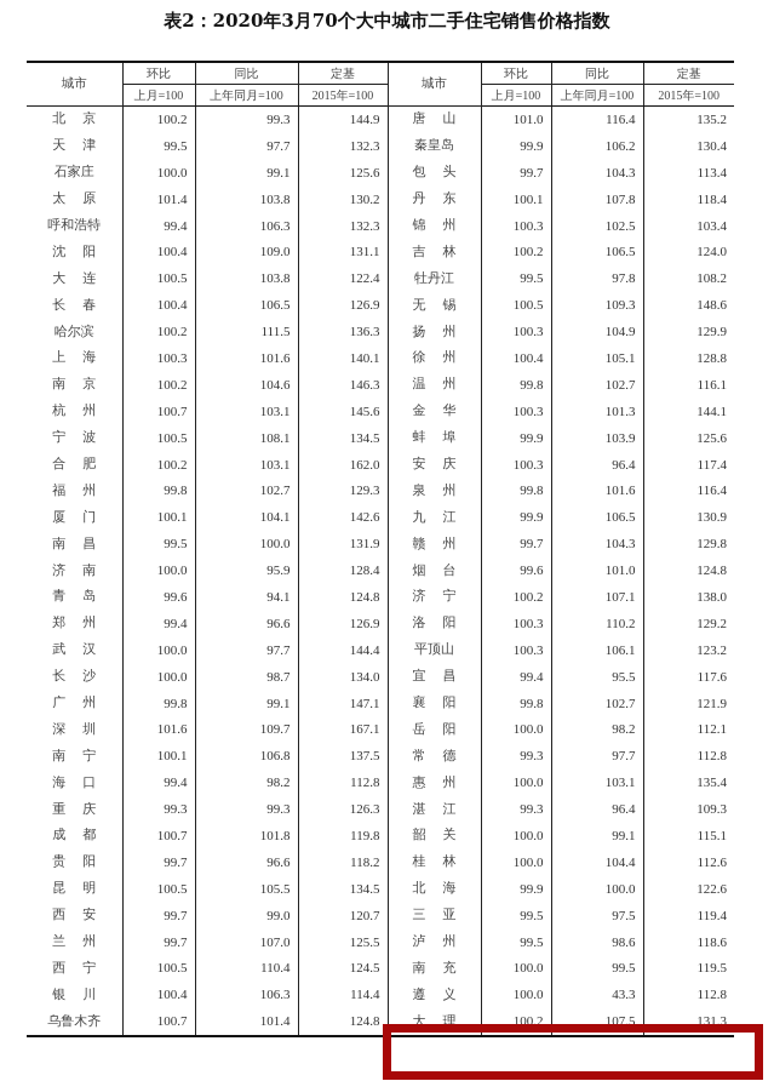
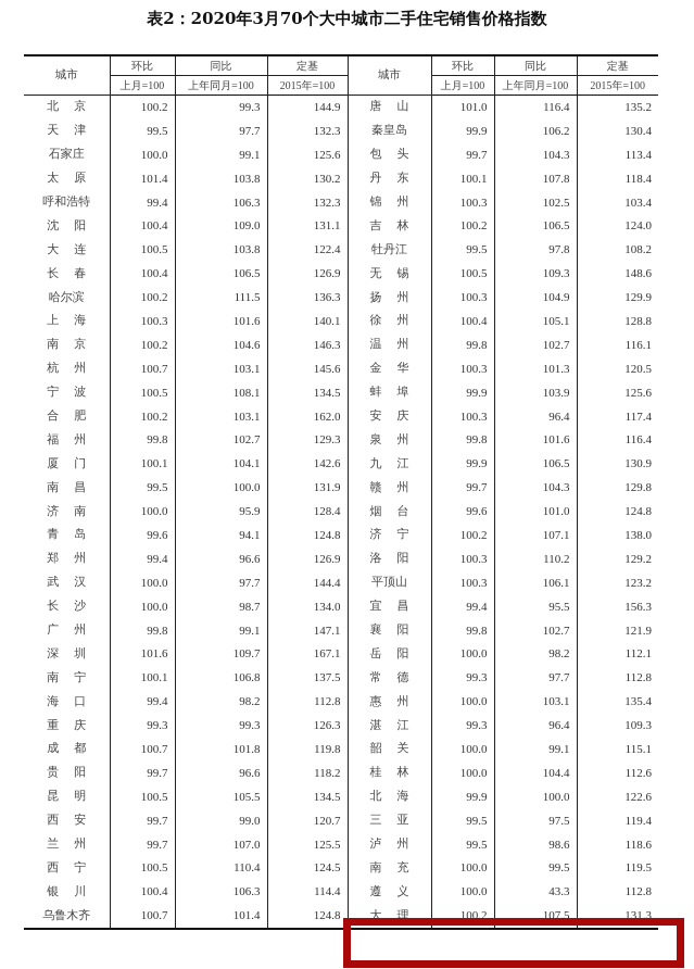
  表2：2020年3月70个大中城市二手住宅销售价格指数
  城市	环比	同比	定基	城市	环比	同比	定基
  上月=100	上年同月=100	2015年=100	上月=100	上年同月=100	2015年=100
  北 京	100.2	99.3	144.9	唐 山	101.0	116.4	135.2
  天 津	99.5	97.7	132.3	秦皇岛	99.9	106.2	130.4
  石家庄	100.0	99.1	125.6	包 头	99.7	104.3	113.4
  太 原	101.4	103.8	130.2	丹 东	100.1	107.8	118.4
  呼和浩特	99.4	106.3	132.3	锦 州	100.3	102.5	103.4
  沈 阳	100.4	109.0	131.1	吉 林	100.2	106.5	124.0
  大 连	100.5	103.8	122.4	牡丹江	99.5	97.8	108.2
  长 春	100.4	106.5	126.9	无 锡	100.5	109.3	148.6
  哈尔滨	100.2	111.5	136.3	扬 州	100.3	104.9	129.9
  上 海	100.3	101.6	140.1	徐 州	100.4	105.1	128.8
  南 京	100.2	104.6	146.3	温 州	99.8	102.7	116.1
- 杭 州	100.7	103.1	145.6	金 华	100.3	101.3	144.1
+ 杭 州	100.7	103.1	145.6	金 华	100.3	101.3	120.5
  宁 波	100.5	108.1	134.5	蚌 埠	99.9	103.9	125.6
  合 肥	100.2	103.1	162.0	安 庆	100.3	96.4	117.4
  福 州	99.8	102.7	129.3	泉 州	99.8	101.6	116.4
  厦 门	100.1	104.1	142.6	九 江	99.9	106.5	130.9
  南 昌	99.5	100.0	131.9	赣 州	99.7	104.3	129.8
  济 南	100.0	95.9	128.4	烟 台	99.6	101.0	124.8
  青 岛	99.6	94.1	124.8	济 宁	100.2	107.1	138.0
  郑 州	99.4	96.6	126.9	洛 阳	100.3	110.2	129.2
  武 汉	100.0	97.7	144.4	平顶山	100.3	106.1	123.2
- 长 沙	100.0	98.7	134.0	宜 昌	99.4	95.5	117.6
+ 长 沙	100.0	98.7	134.0	宜 昌	99.4	95.5	156.3
  广 州	99.8	99.1	147.1	襄 阳	99.8	102.7	121.9
  深 圳	101.6	109.7	167.1	岳 阳	100.0	98.2	112.1
  南 宁	100.1	106.8	137.5	常 德	99.3	97.7	112.8
  海 口	99.4	98.2	112.8	惠 州	100.0	103.1	135.4
  重 庆	99.3	99.3	126.3	湛 江	99.3	96.4	109.3
  成 都	100.7	101.8	119.8	韶 关	100.0	99.1	115.1
  贵 阳	99.7	96.6	118.2	桂 林	100.0	104.4	112.6
  昆 明	100.5	105.5	134.5	北 海	99.9	100.0	122.6
  西 安	99.7	99.0	120.7	三 亚	99.5	97.5	119.4
  兰 州	99.7	107.0	125.5	泸 州	99.5	98.6	118.6
  西 宁	100.5	110.4	124.5	南 充	100.0	99.5	119.5
  银 川	100.4	106.3	114.4	遵 义	100.0	43.3	112.8
  乌鲁木齐	100.7	101.4	124.8	大 理	100.2	107.5	131.3
